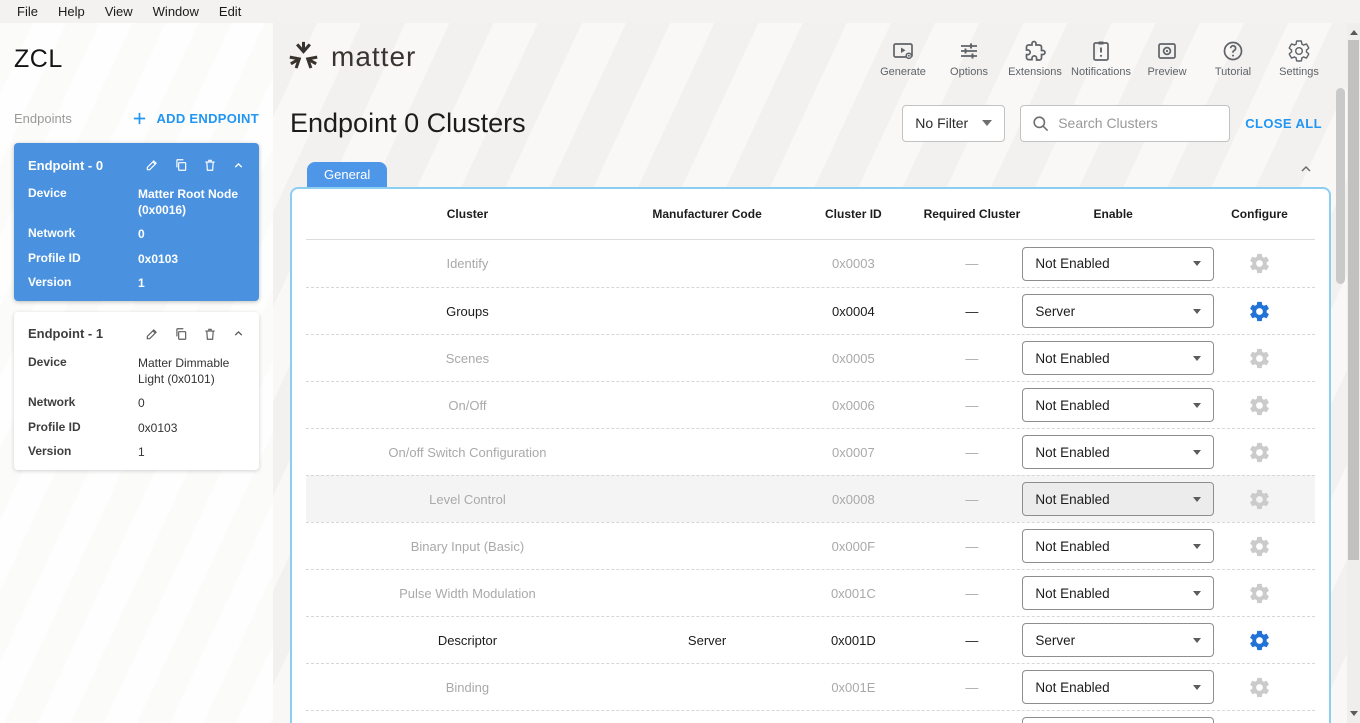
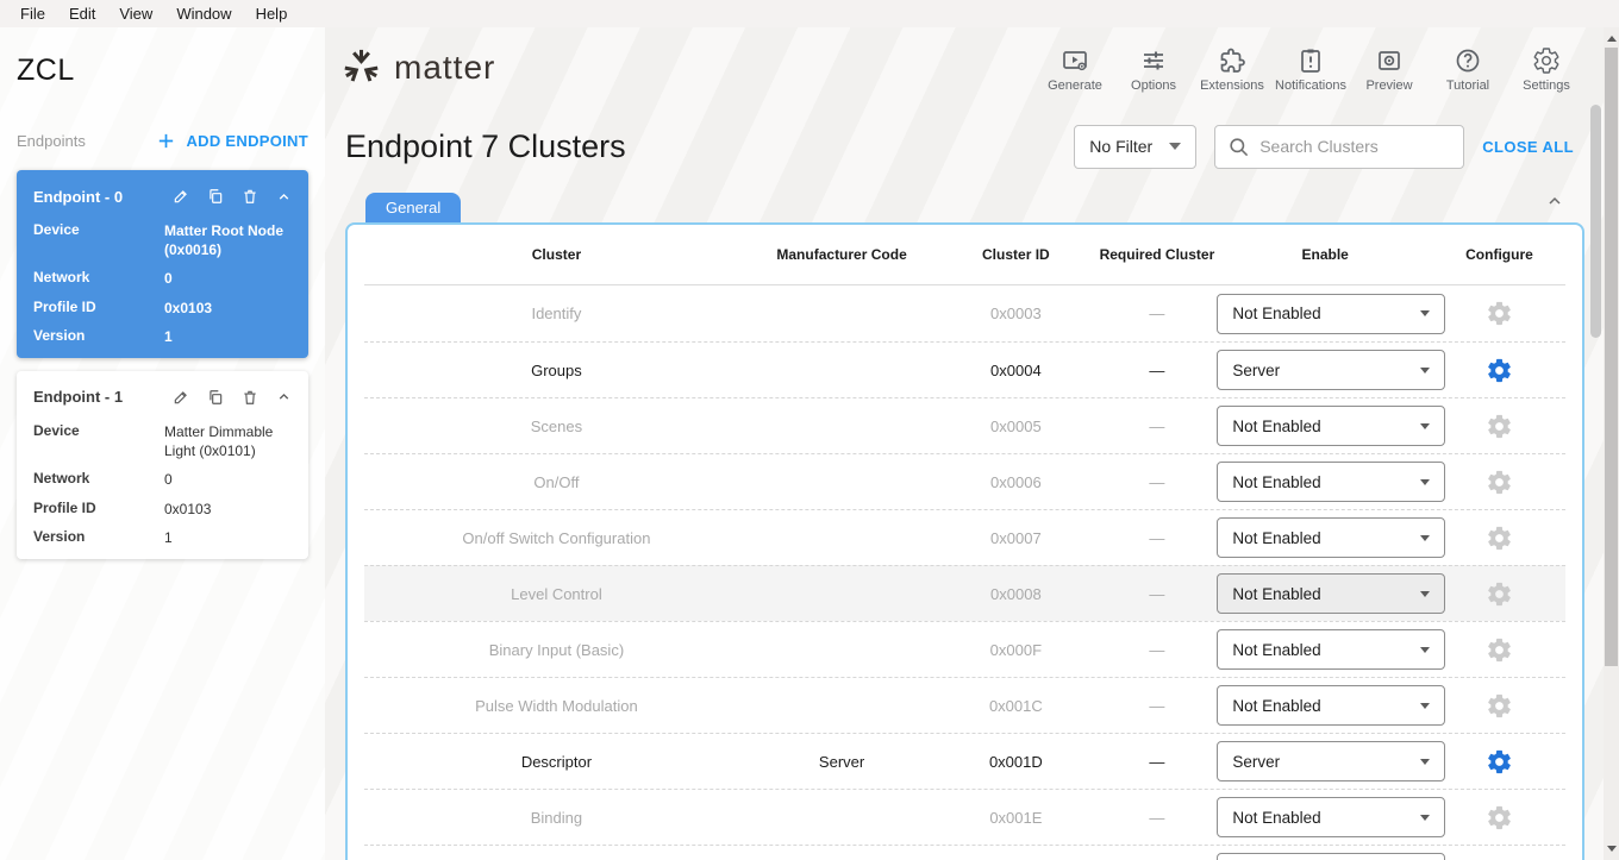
  File
- Help
+ Edit
  View
  Window
- Edit
+ Help
  ZCL
  Endpoints
  ADD ENDPOINT
  Endpoint - 0
  Device
  Matter Root Node (0x0016)
  Network
  0
  Profile ID
  0x0103
  Version
  1
  Endpoint - 1
  Device
  Matter Dimmable Light (0x0101)
  Network
  0
  Profile ID
  0x0103
  Version
  1
  matter
  Generate
  Options
  Extensions
  Notifications
  Preview
  Tutorial
  Settings
- Endpoint 0 Clusters
+ Endpoint 7 Clusters
  No Filter
  Search Clusters
  CLOSE ALL
  General
  Cluster
  Manufacturer Code
  Cluster ID
  Required Cluster
  Enable
  Configure
  Identify
  0x0003
  —
  Not Enabled
  Groups
  0x0004
  —
  Server
  Scenes
  0x0005
  —
  Not Enabled
  On/Off
  0x0006
  —
  Not Enabled
  On/off Switch Configuration
  0x0007
  —
  Not Enabled
  Level Control
  0x0008
  —
  Not Enabled
  Binary Input (Basic)
  0x000F
  —
  Not Enabled
  Pulse Width Modulation
  0x001C
  —
  Not Enabled
  Descriptor
  Server
  0x001D
  —
  Server
  Binding
  0x001E
  —
  Not Enabled
